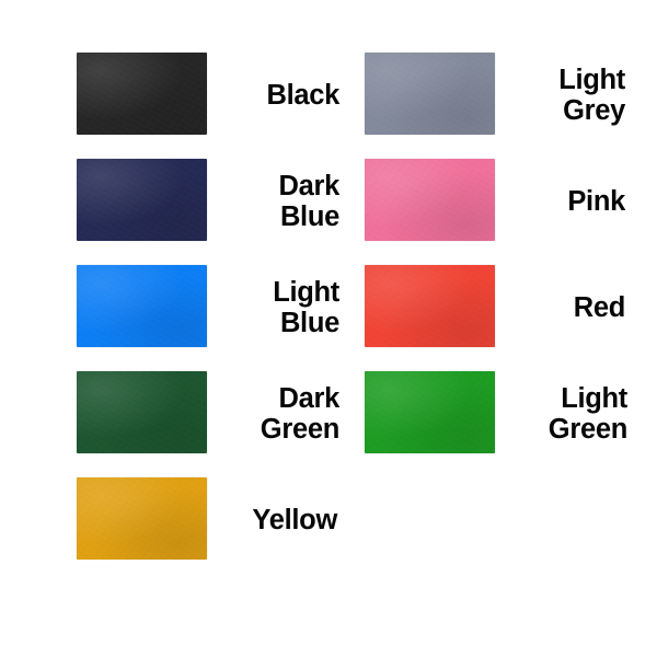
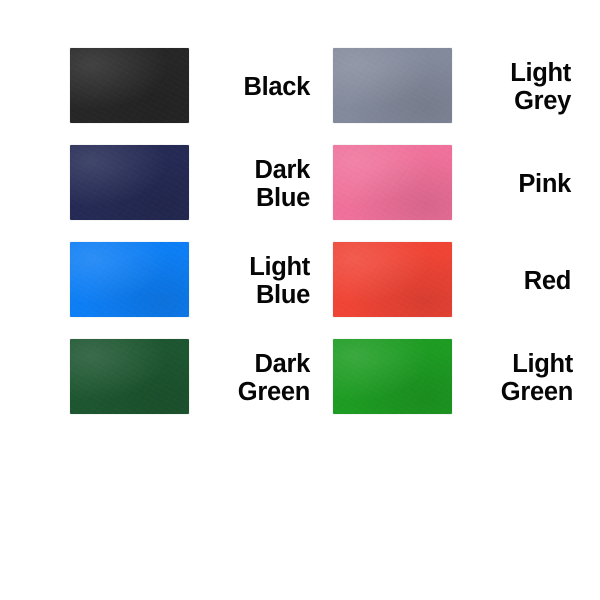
  Black
  Light
  Grey
  Dark
  Blue
  Pink
  Light
  Blue
  Red
  Dark
  Green
  Light
  Green
- Yellow
